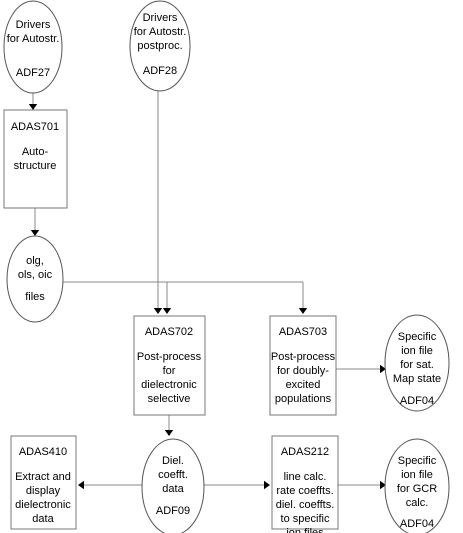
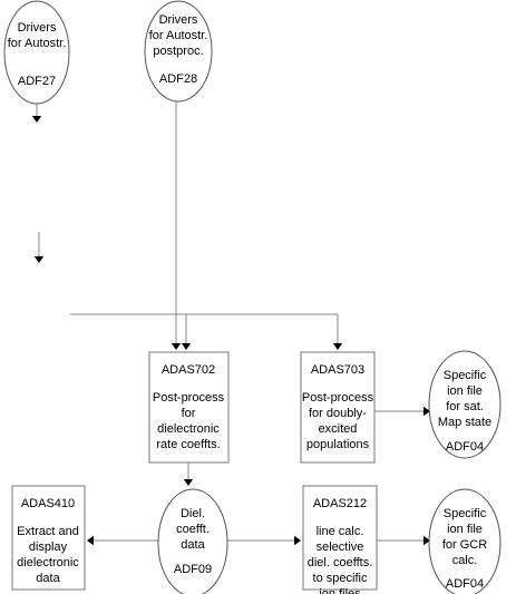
  Drivers
  for Autostr.
  ADF27
  Drivers
  for Autostr.
  postproc.
  ADF28
- ADAS701
- Auto-
- structure
- olg,
- ols, oic
- files
  ADAS702
  Post-process
  for
  dielectronic
- selective
+ rate coeffts.
  ADAS703
  Post-process
  for doubly-
  excited
  populations
  Specific
  ion file
  for sat.
  Map state
  ADF04
  ADAS410
  Extract and
  display
  dielectronic
  data
  Diel.
  coefft.
  data
  ADF09
  ADAS212
  line calc.
- rate coeffts.
+ selective
  diel. coeffts.
  to specific
  Specific
  ion file
  for GCR
  calc.
  ADF04
